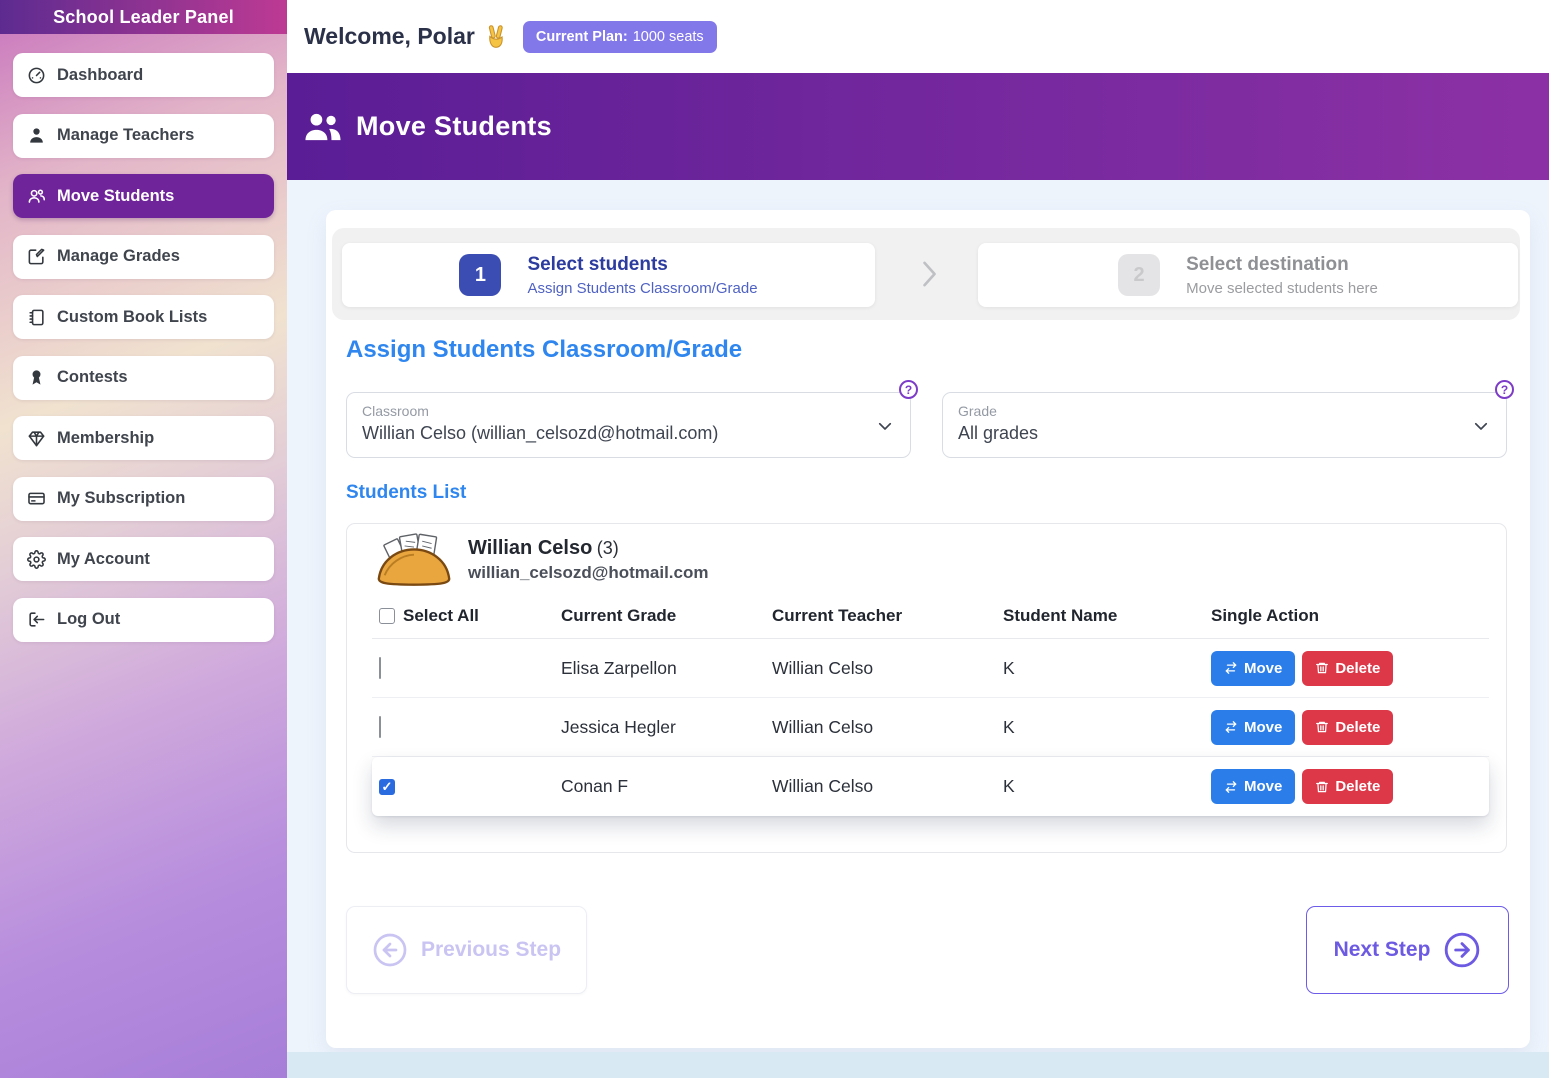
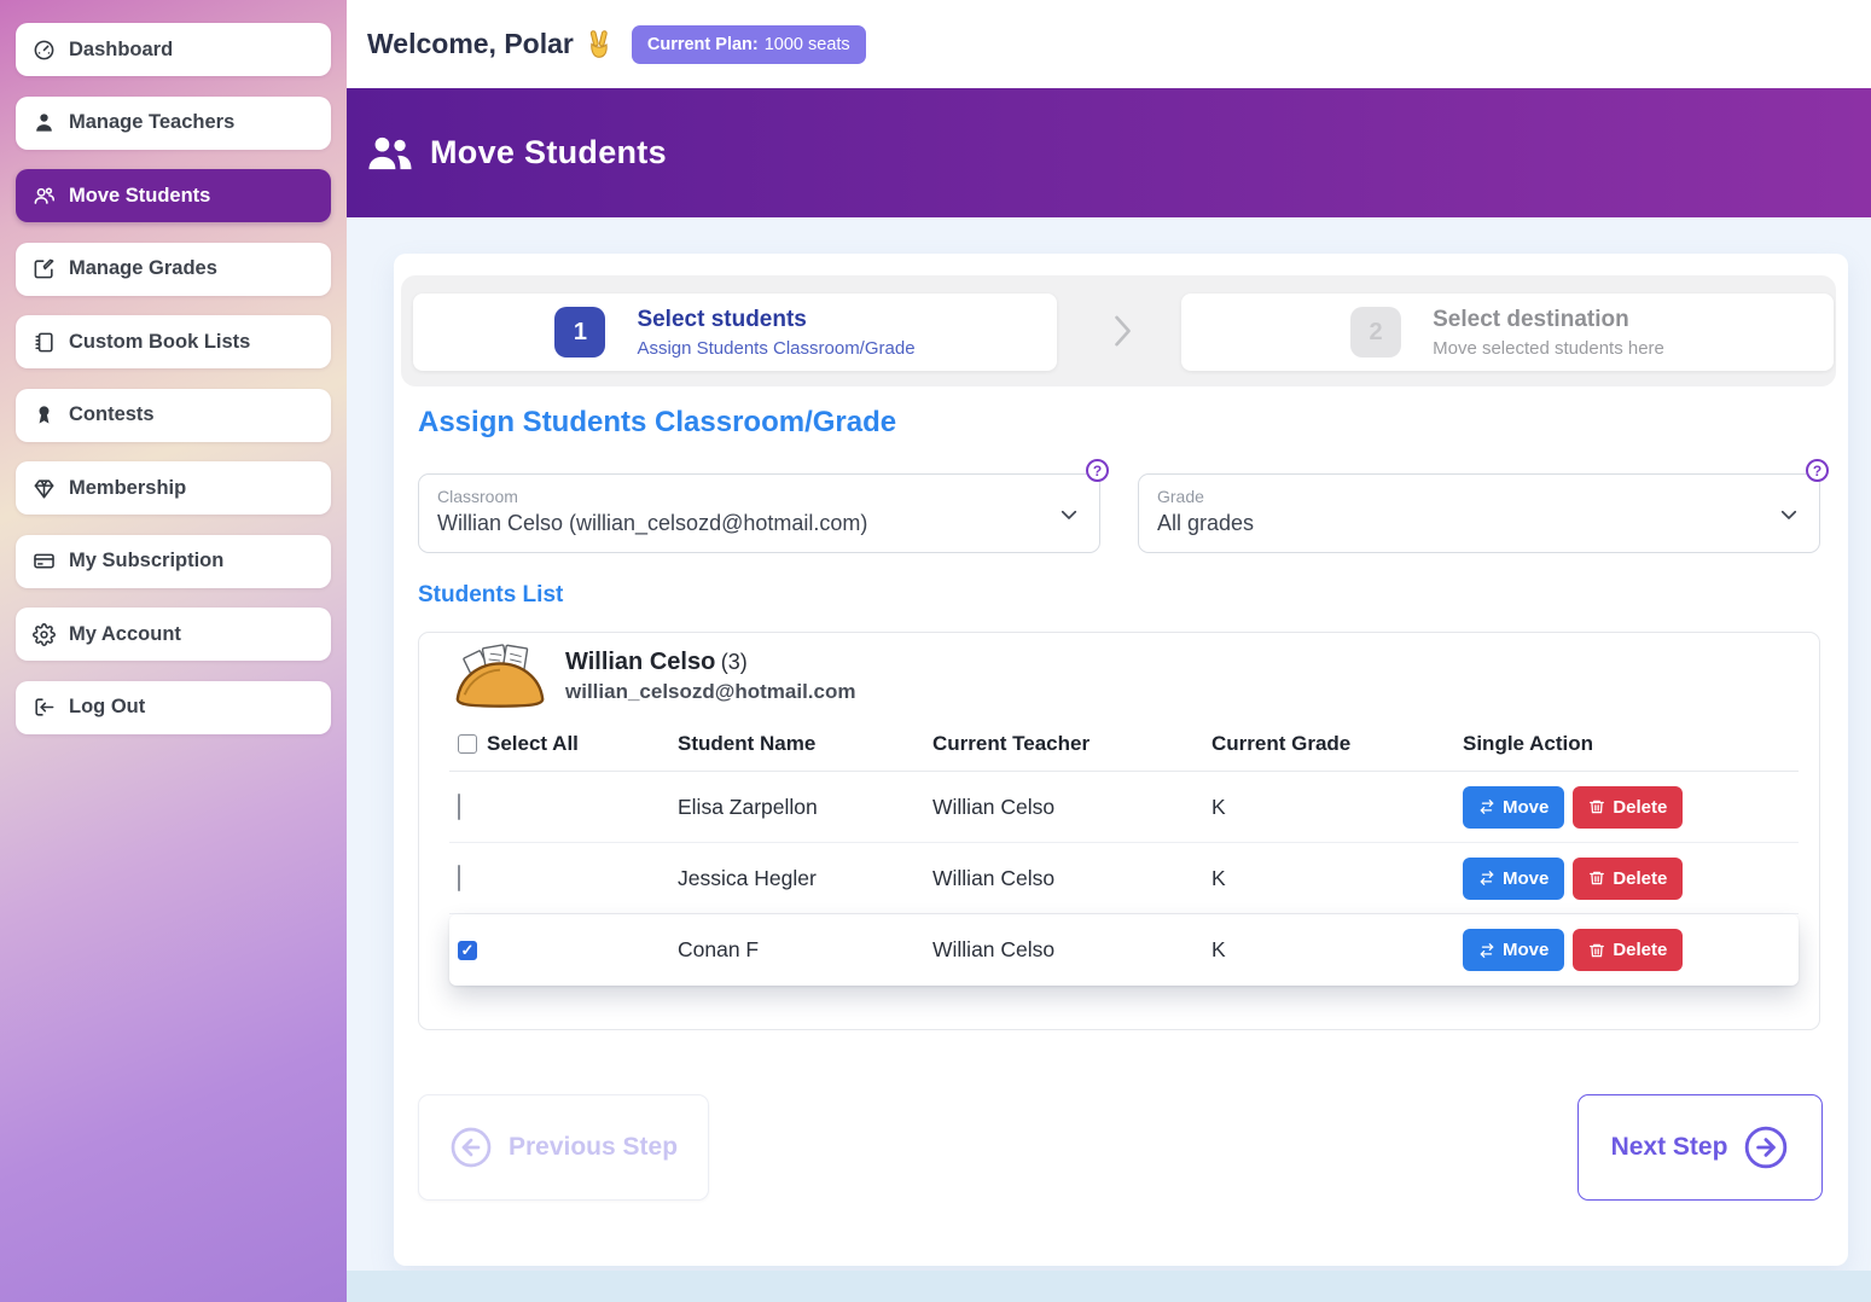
- School Leader Panel
  Dashboard
  Manage Teachers
  Move Students
  Manage Grades
  Custom Book Lists
  Contests
  Membership
  My Subscription
  My Account
  Log Out
  Welcome, Polar
  Current Plan:
  1000 seats
  Move Students
  1
  Select students
  Assign Students Classroom/Grade
  2
  Select destination
  Move selected students here
  Assign Students Classroom/Grade
  Classroom
  Willian Celso (willian_celsozd@hotmail.com)
  ?
  Grade
  All grades
  ?
  Students List
  Willian Celso (3)
  willian_celsozd@hotmail.com
  Select All
- Current Grade
+ Student Name
  Current Teacher
- Student Name
+ Current Grade
  Single Action
  Elisa Zarpellon
  Willian Celso
  K
  Move
  Delete
  Jessica Hegler
  Willian Celso
  K
  Move
  Delete
  ✓
  Conan F
  Willian Celso
  K
  Move
  Delete
  Previous Step
  Next Step
